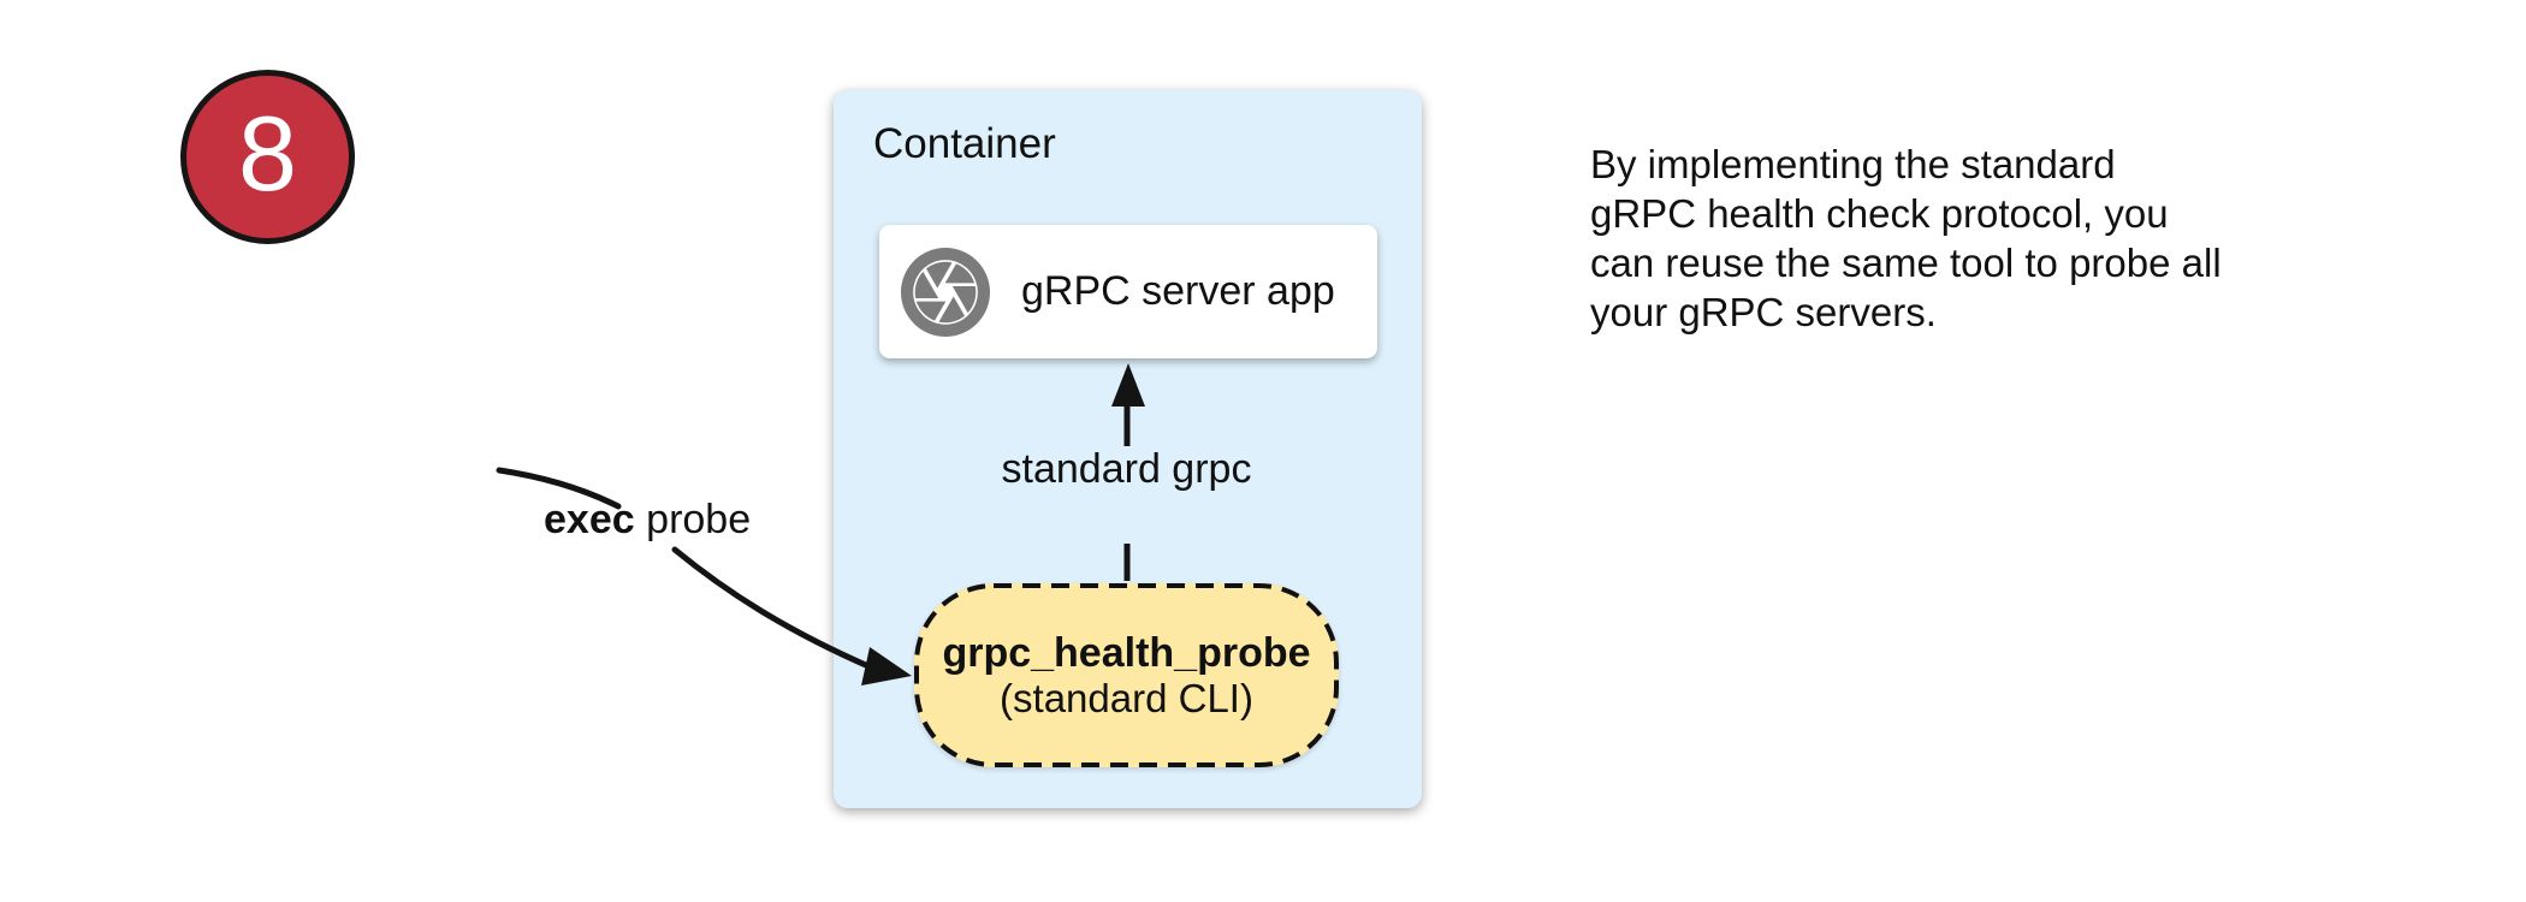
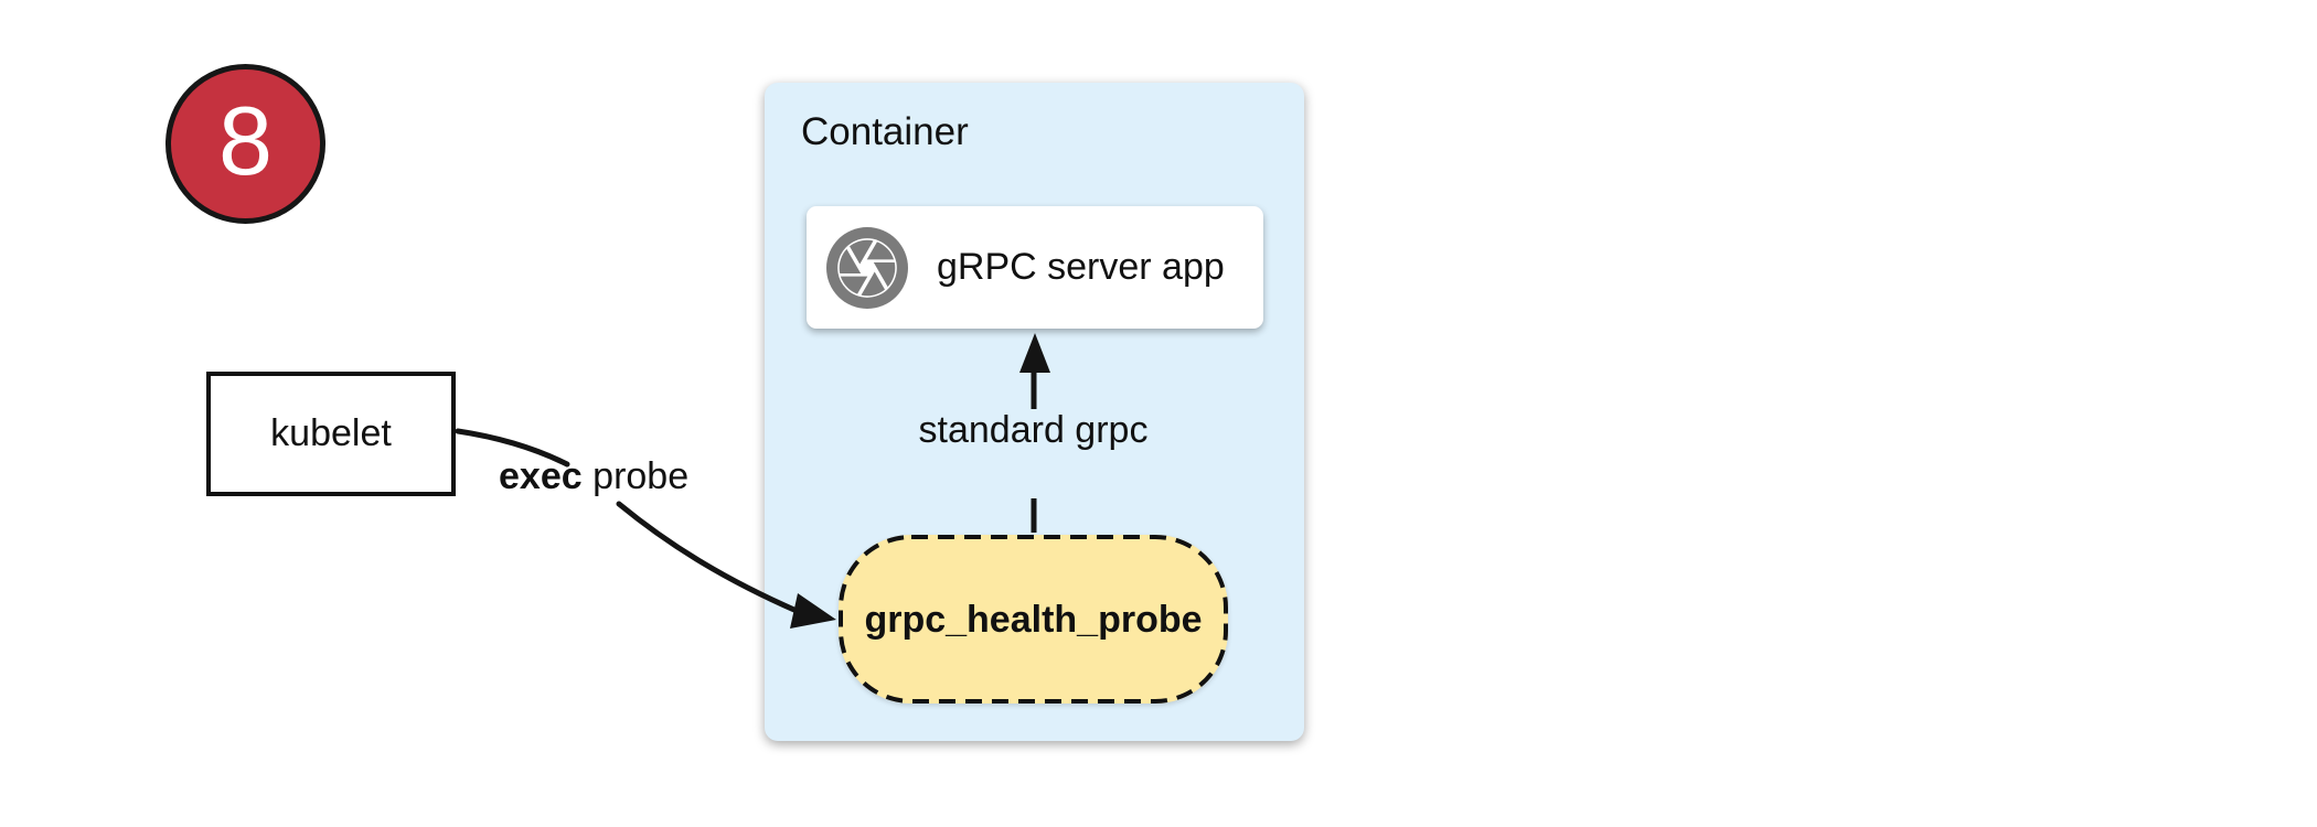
  8
+ kubelet
  exec probe
  Container
  gRPC server app
  standard grpc
  grpc_health_probe
- (standard CLI)
- By implementing the standard
- gRPC health check protocol, you
- can reuse the same tool to probe all
- your gRPC servers.
